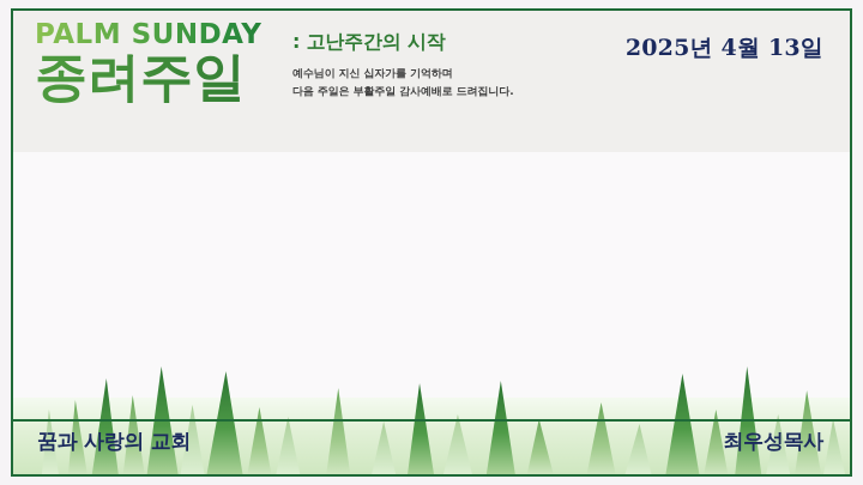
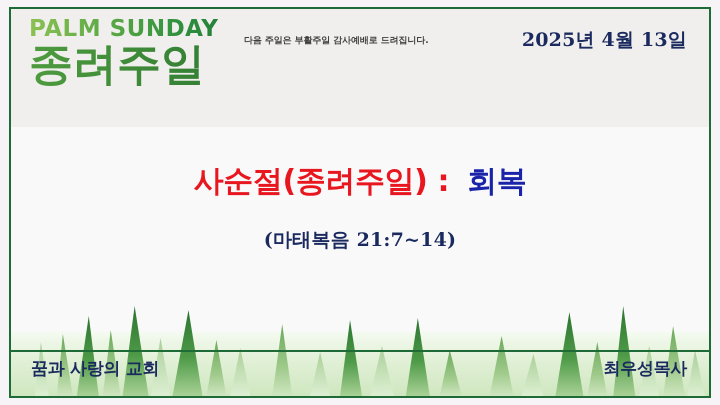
  PALM SUNDAY
  종려주일
- : 고난주간의 시작
- 예수님이 지신 십자가를 기억하며
  다음 주일은 부활주일 감사예배로 드려집니다.
  2025년 4월 13일
+ 사순절(종려주일) : 회복
+ (마태복음 21:7~14)
  꿈과 사랑의 교회
  최우성목사
